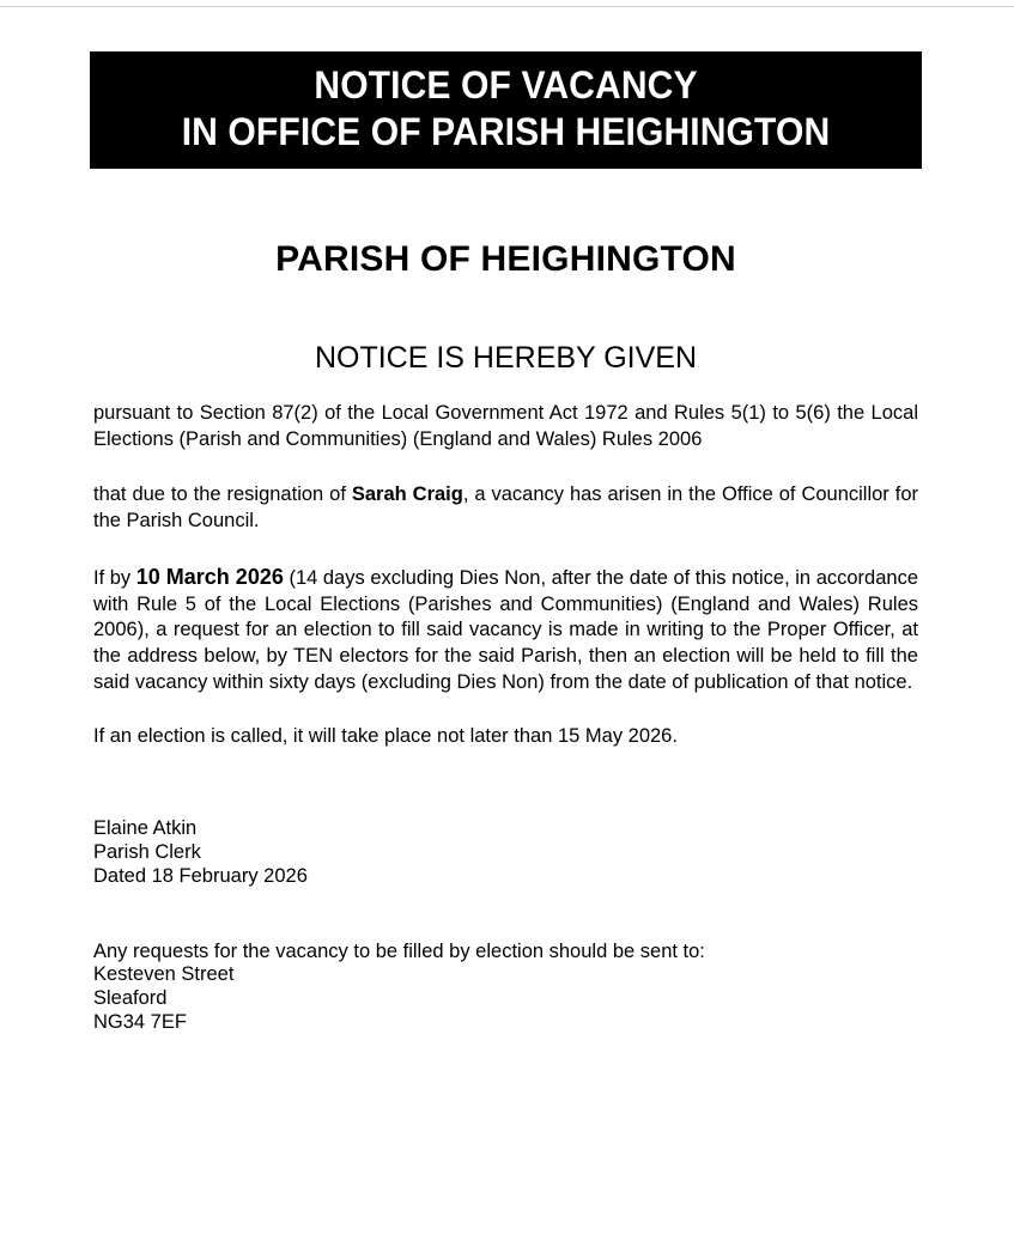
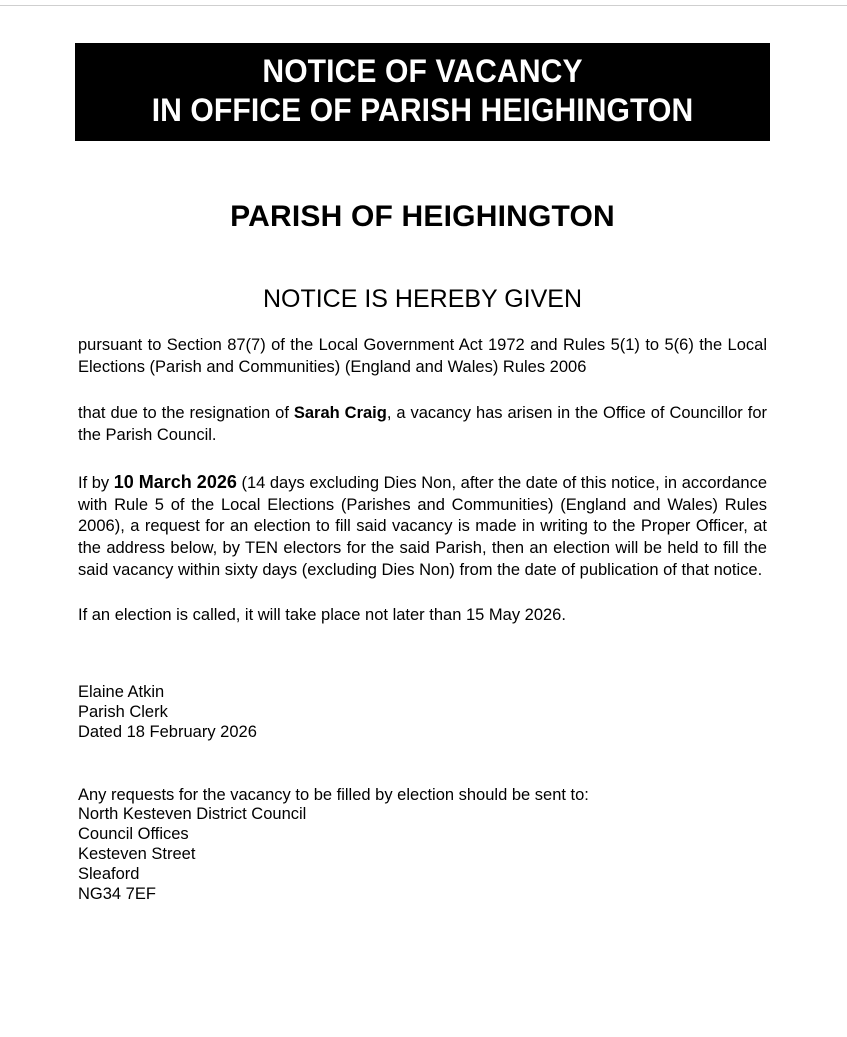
  NOTICE OF VACANCY
  IN OFFICE OF PARISH HEIGHINGTON
  PARISH OF HEIGHINGTON
  NOTICE IS HEREBY GIVEN
- pursuant to Section 87(2) of the Local Government Act 1972 and Rules 5(1) to 5(6) the Local Elections (Parish and Communities) (England and Wales) Rules 2006
+ pursuant to Section 87(7) of the Local Government Act 1972 and Rules 5(1) to 5(6) the Local Elections (Parish and Communities) (England and Wales) Rules 2006
  that due to the resignation of Sarah Craig, a vacancy has arisen in the Office of Councillor for the Parish Council.
  If by 10 March 2026 (14 days excluding Dies Non, after the date of this notice, in accordance with Rule 5 of the Local Elections (Parishes and Communities) (England and Wales) Rules 2006), a request for an election to fill said vacancy is made in writing to the Proper Officer, at the address below, by TEN electors for the said Parish, then an election will be held to fill the said vacancy within sixty days (excluding Dies Non) from the date of publication of that notice.
  If an election is called, it will take place not later than 15 May 2026.
  Elaine Atkin
  Parish Clerk
  Dated 18 February 2026
  Any requests for the vacancy to be filled by election should be sent to:
+ North Kesteven District Council
+ Council Offices
  Kesteven Street
  Sleaford
  NG34 7EF
